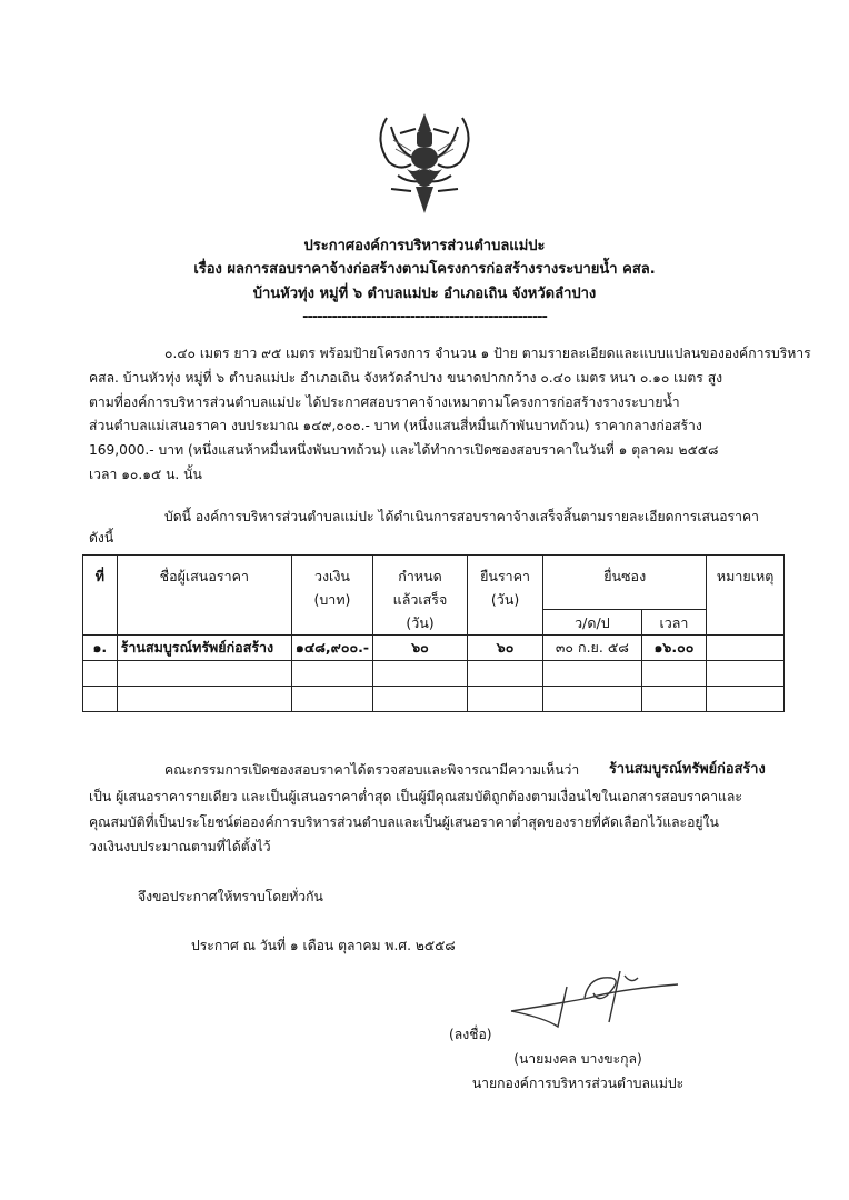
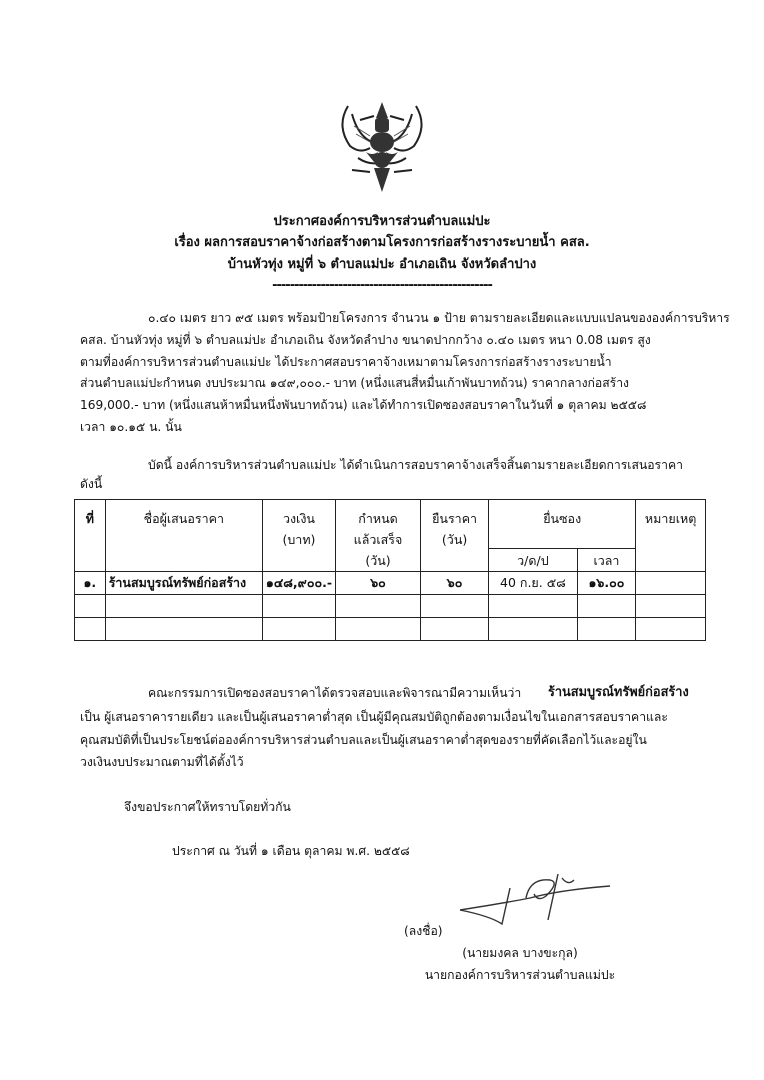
  ประกาศองค์การบริหารส่วนตำบลแม่ปะ
  เรื่อง ผลการสอบราคาจ้างก่อสร้างตามโครงการก่อสร้างรางระบายน้ำ คสล.
  บ้านหัวทุ่ง หมู่ที่ ๖ ตำบลแม่ปะ อำเภอเถิน จังหวัดลำปาง
  --------------------------------------------------
  ๐.๔๐ เมตร ยาว ๙๕ เมตร พร้อมป้ายโครงการ จำนวน ๑ ป้าย ตามรายละเอียดและแบบแปลนขององค์การบริหาร
- คสล. บ้านหัวทุ่ง หมู่ที่ ๖ ตำบลแม่ปะ อำเภอเถิน จังหวัดลำปาง ขนาดปากกว้าง ๐.๔๐ เมตร หนา ๐.๑๐ เมตร สูง
+ คสล. บ้านหัวทุ่ง หมู่ที่ ๖ ตำบลแม่ปะ อำเภอเถิน จังหวัดลำปาง ขนาดปากกว้าง ๐.๔๐ เมตร หนา 0.08 เมตร สูง
  ตามที่องค์การบริหารส่วนตำบลแม่ปะ ได้ประกาศสอบราคาจ้างเหมาตามโครงการก่อสร้างรางระบายน้ำ
- ส่วนตำบลแม่เสนอราคา งบประมาณ ๑๔๙,๐๐๐.- บาท (หนึ่งแสนสี่หมื่นเก้าพันบาทถ้วน) ราคากลางก่อสร้าง
+ ส่วนตำบลแม่ปะกำหนด งบประมาณ ๑๔๙,๐๐๐.- บาท (หนึ่งแสนสี่หมื่นเก้าพันบาทถ้วน) ราคากลางก่อสร้าง
  169,000.- บาท (หนึ่งแสนห้าหมื่นหนึ่งพันบาทถ้วน) และได้ทำการเปิดซองสอบราคาในวันที่ ๑ ตุลาคม ๒๕๕๘
  เวลา ๑๐.๑๕ น. นั้น
  บัดนี้ องค์การบริหารส่วนตำบลแม่ปะ ได้ดำเนินการสอบราคาจ้างเสร็จสิ้นตามรายละเอียดการเสนอราคา
  ดังนี้
  ที่	ชื่อผู้เสนอราคา	วงเงิน (บาท)	กำหนด แล้วเสร็จ (วัน)	ยืนราคา (วัน)	ยื่นซอง	หมายเหตุ
  ว/ด/ป	เวลา
- ๑.	ร้านสมบูรณ์ทรัพย์ก่อสร้าง	๑๔๘,๙๐๐.-	๖๐	๖๐	๓๐ ก.ย. ๕๘	๑๖.๐๐
+ ๑.	ร้านสมบูรณ์ทรัพย์ก่อสร้าง	๑๔๘,๙๐๐.-	๖๐	๖๐	40 ก.ย. ๕๘	๑๖.๐๐
  คณะกรรมการเปิดซองสอบราคาได้ตรวจสอบและพิจารณามีความเห็นว่า
  ร้านสมบูรณ์ทรัพย์ก่อสร้าง
  เป็น ผู้เสนอราคารายเดียว และเป็นผู้เสนอราคาต่ำสุด เป็นผู้มีคุณสมบัติถูกต้องตามเงื่อนไขในเอกสารสอบราคาและ
  คุณสมบัติที่เป็นประโยชน์ต่อองค์การบริหารส่วนตำบลและเป็นผู้เสนอราคาต่ำสุดของรายที่คัดเลือกไว้และอยู่ใน
  วงเงินงบประมาณตามที่ได้ตั้งไว้
  จึงขอประกาศให้ทราบโดยทั่วกัน
  ประกาศ ณ วันที่ ๑ เดือน ตุลาคม พ.ศ. ๒๕๕๘
  (ลงชื่อ)
  (นายมงคล บางขะกุล)
  นายกองค์การบริหารส่วนตำบลแม่ปะ
